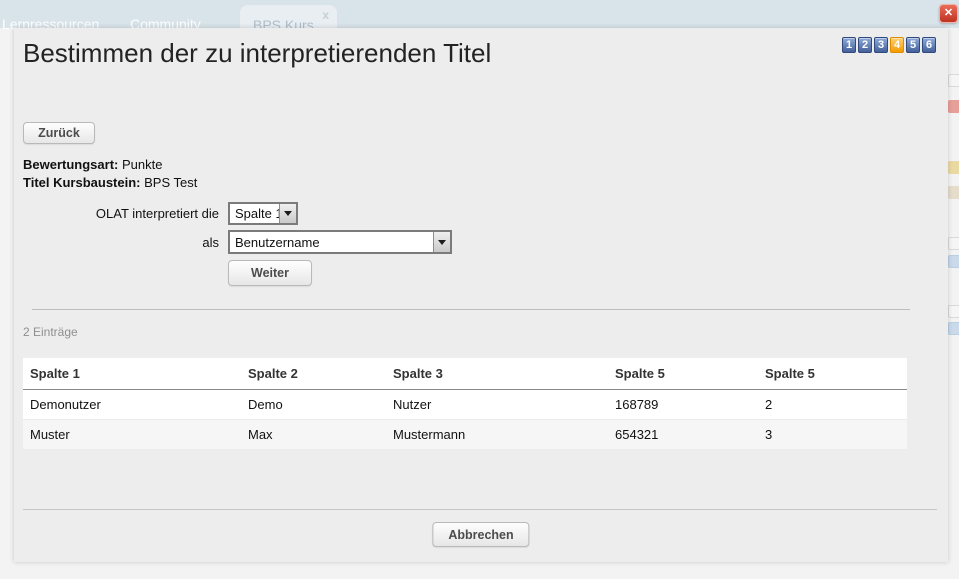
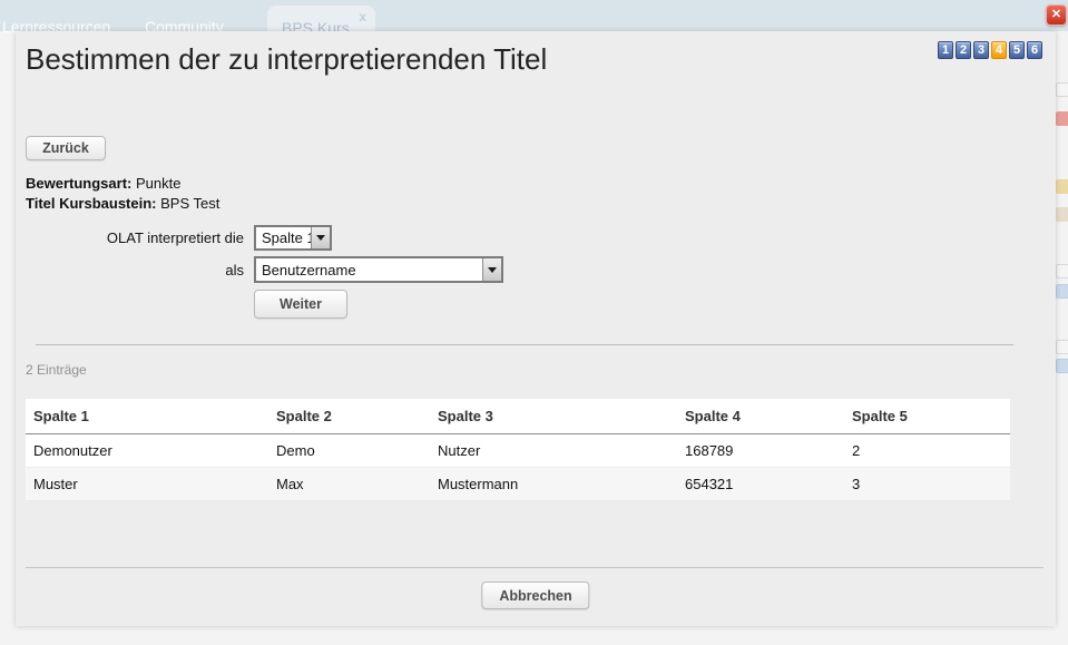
  Lernressourcen
  Community
  BPS Kurs
  x
  ✕
  Bestimmen der zu interpretierenden Titel
  1
  2
  3
  4
  5
  6
  Zurück
  Bewertungsart: Punkte
  Titel Kursbaustein: BPS Test
  OLAT interpretiert die
  Spalte
  als
  Benutzername
  Weiter
  2 Einträge
- Spalte 1	Spalte 2	Spalte 3	Spalte 5	Spalte 5
+ Spalte 1	Spalte 2	Spalte 3	Spalte 4	Spalte 5
  Demonutzer	Demo	Nutzer	168789	2
  Muster	Max	Mustermann	654321	3
  Abbrechen
